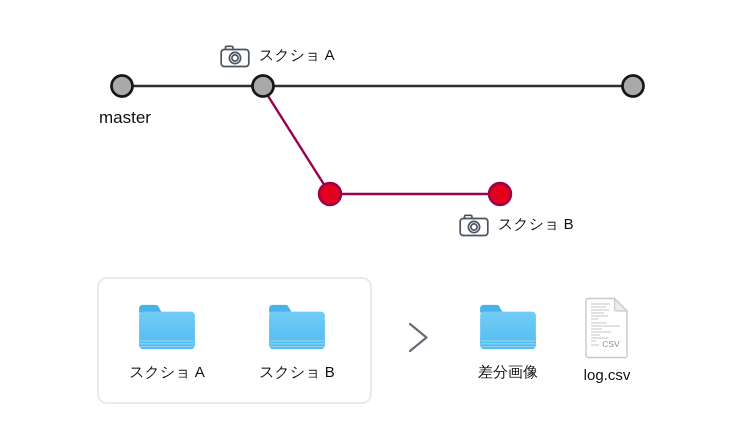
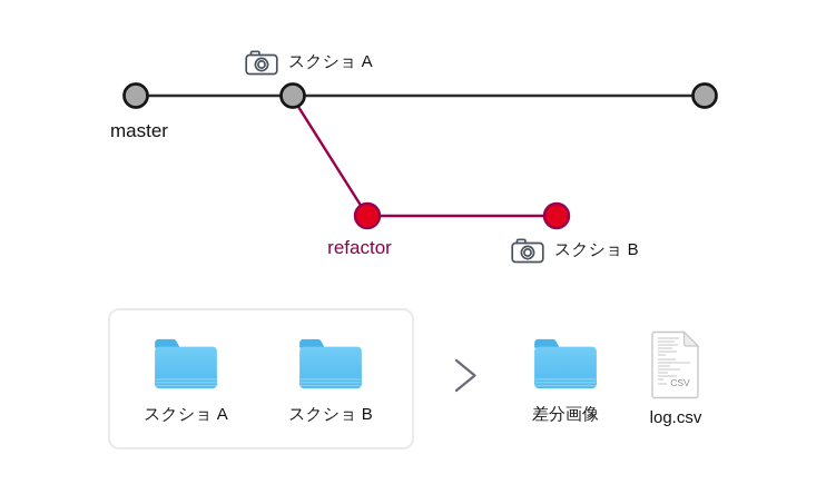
  master
+ refactor
  スクショ A
  スクショ B
  スクショ A
  スクショ B
  差分画像
  CSV
  log.csv
